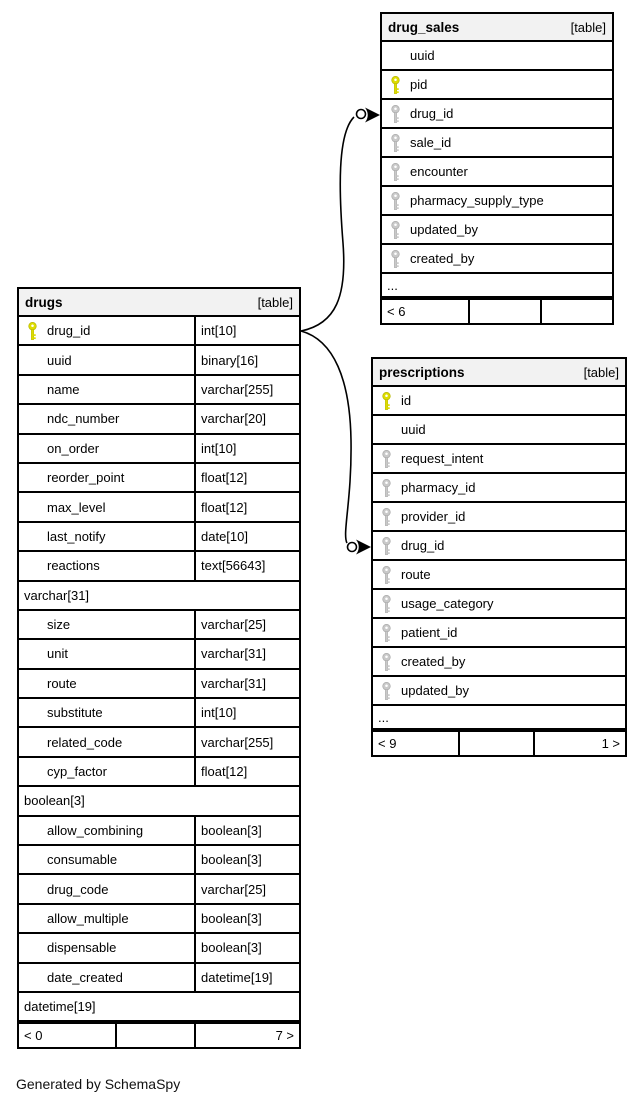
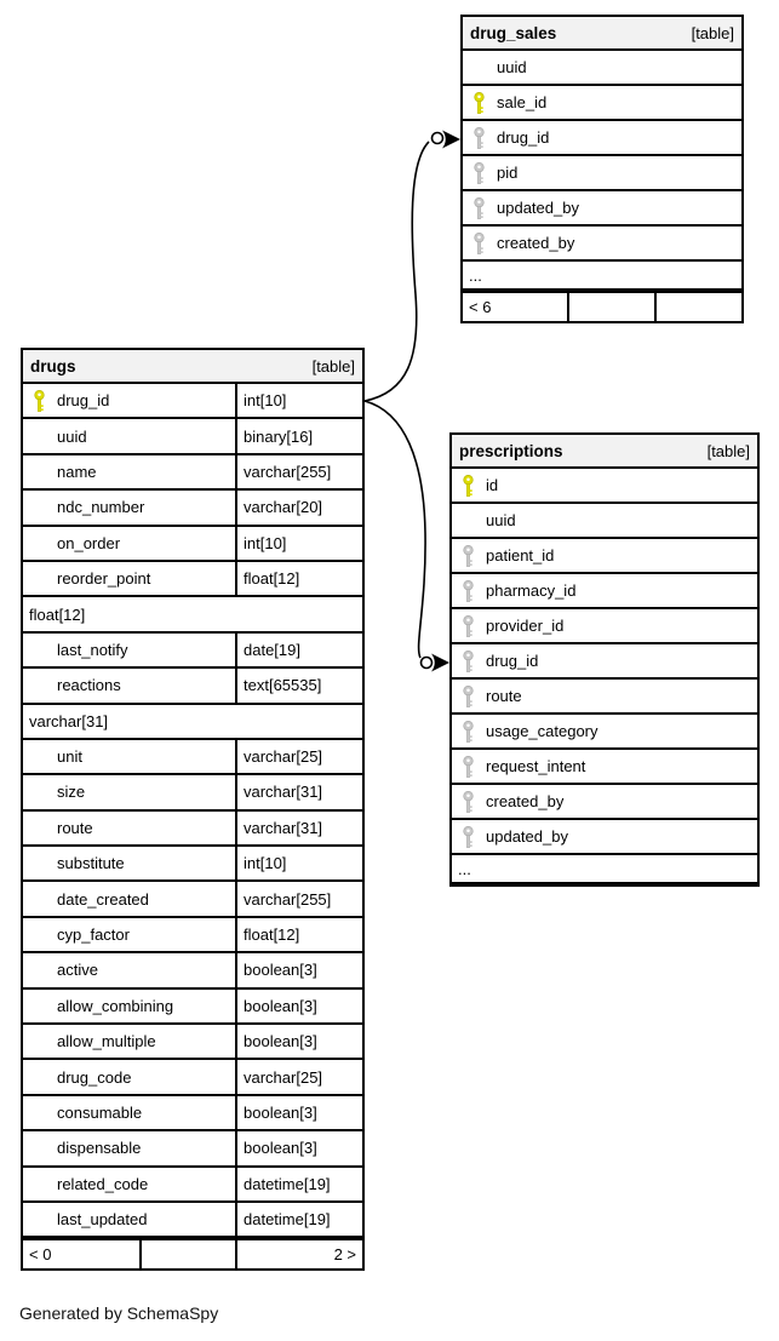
  drug_sales
  [table]
  uuid
- pid
+ sale_id
  drug_id
- sale_id
+ pid
- encounter
- pharmacy_supply_type
  updated_by
  created_by
  ...
  < 6
  prescriptions
  [table]
  id
  uuid
- request_intent
+ patient_id
  pharmacy_id
  provider_id
  drug_id
  route
  usage_category
- patient_id
+ request_intent
  created_by
  updated_by
  ...
- < 9
- 1 >
  drugs
  [table]
  drug_id
  int[10]
  uuid
  binary[16]
  name
  varchar[255]
  ndc_number
  varchar[20]
  on_order
  int[10]
  reorder_point
  float[12]
- max_level
  float[12]
  last_notify
- date[10]
+ date[19]
  reactions
- text[56643]
+ text[65535]
  varchar[31]
- size
+ unit
  varchar[25]
- unit
+ size
  varchar[31]
  route
  varchar[31]
  substitute
  int[10]
- related_code
+ date_created
  varchar[255]
  cyp_factor
  float[12]
+ active
  boolean[3]
  allow_combining
  boolean[3]
- consumable
+ allow_multiple
  boolean[3]
  drug_code
  varchar[25]
- allow_multiple
+ consumable
  boolean[3]
  dispensable
  boolean[3]
- date_created
+ related_code
  datetime[19]
+ last_updated
  datetime[19]
  < 0
- 7 >
+ 2 >
  Generated by SchemaSpy
